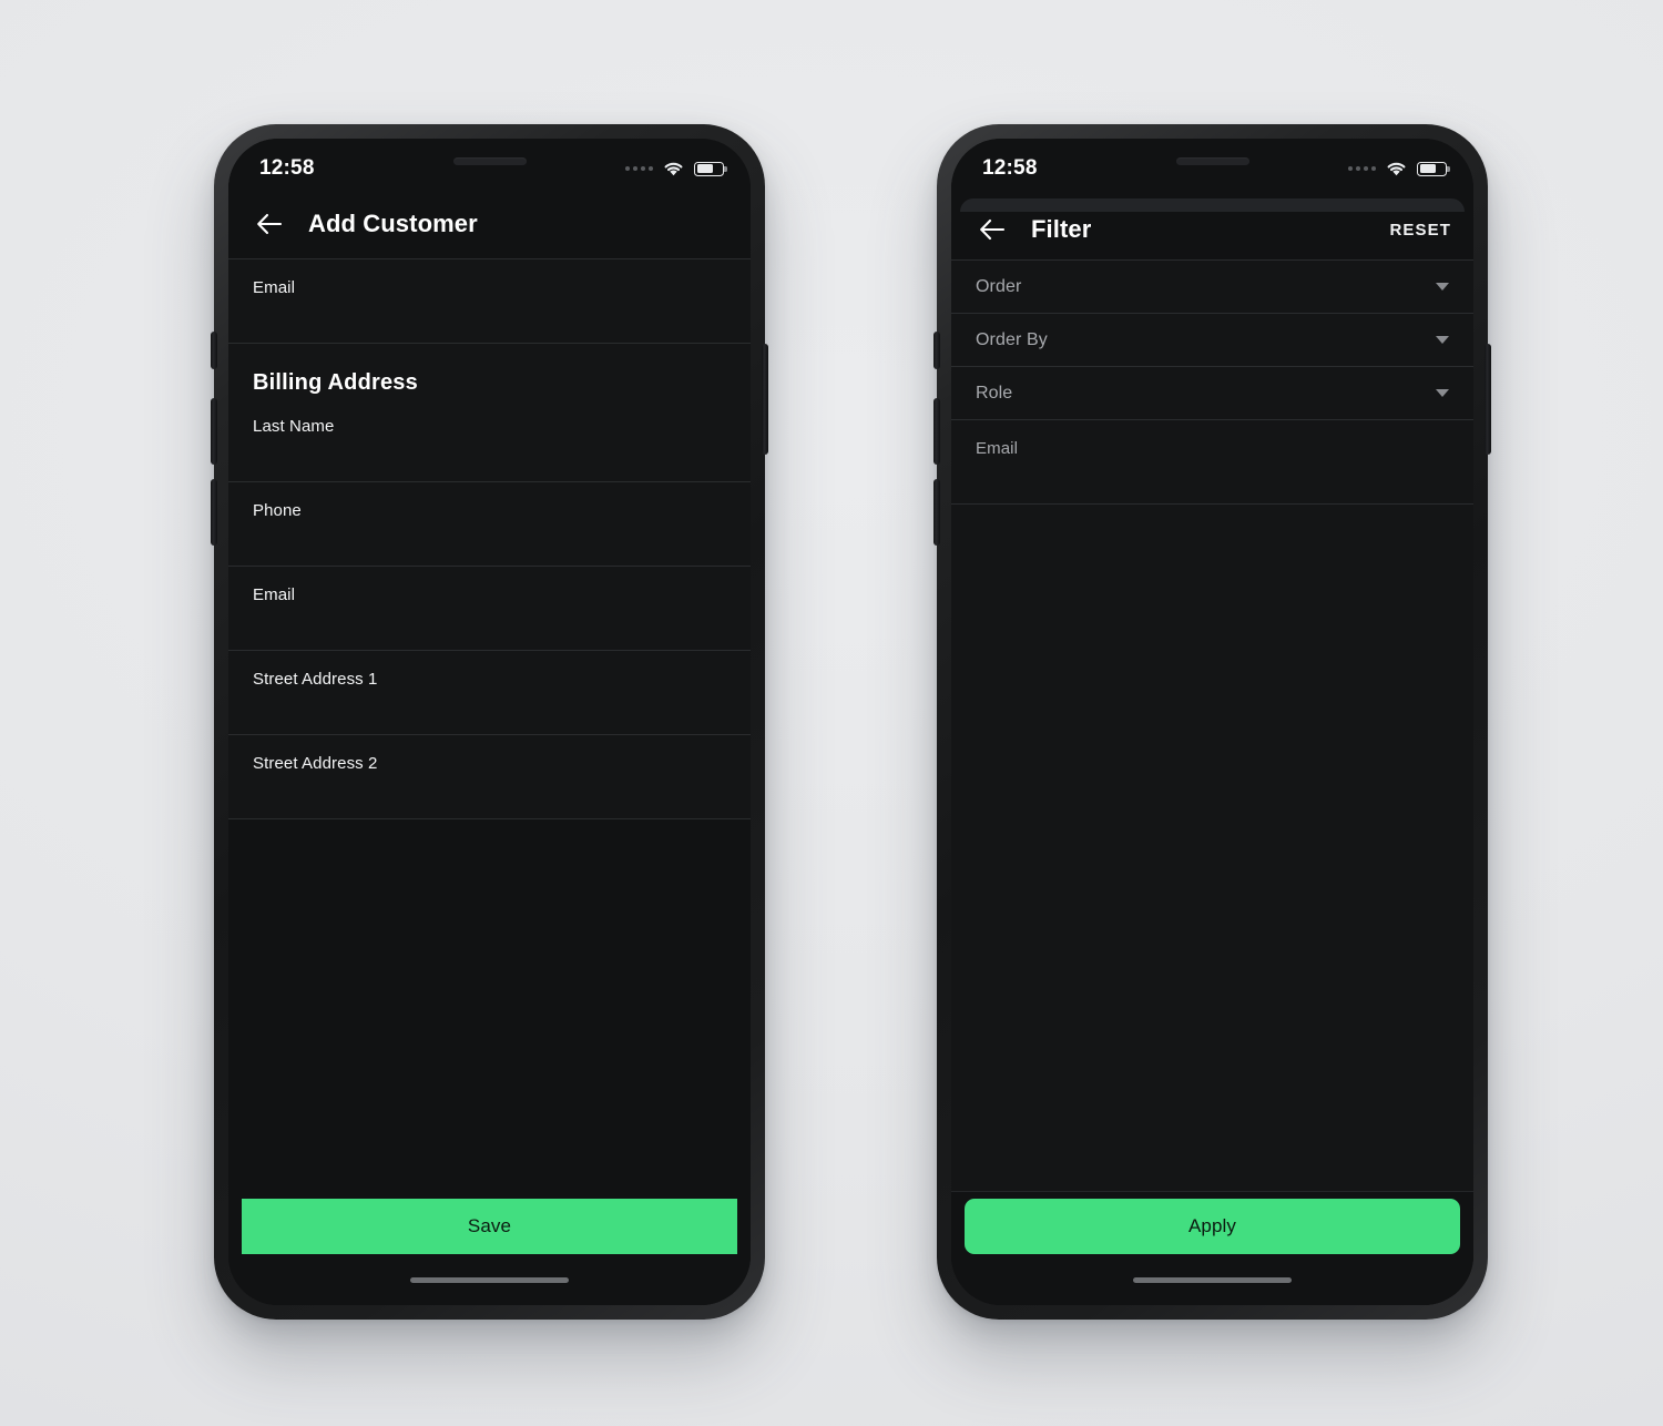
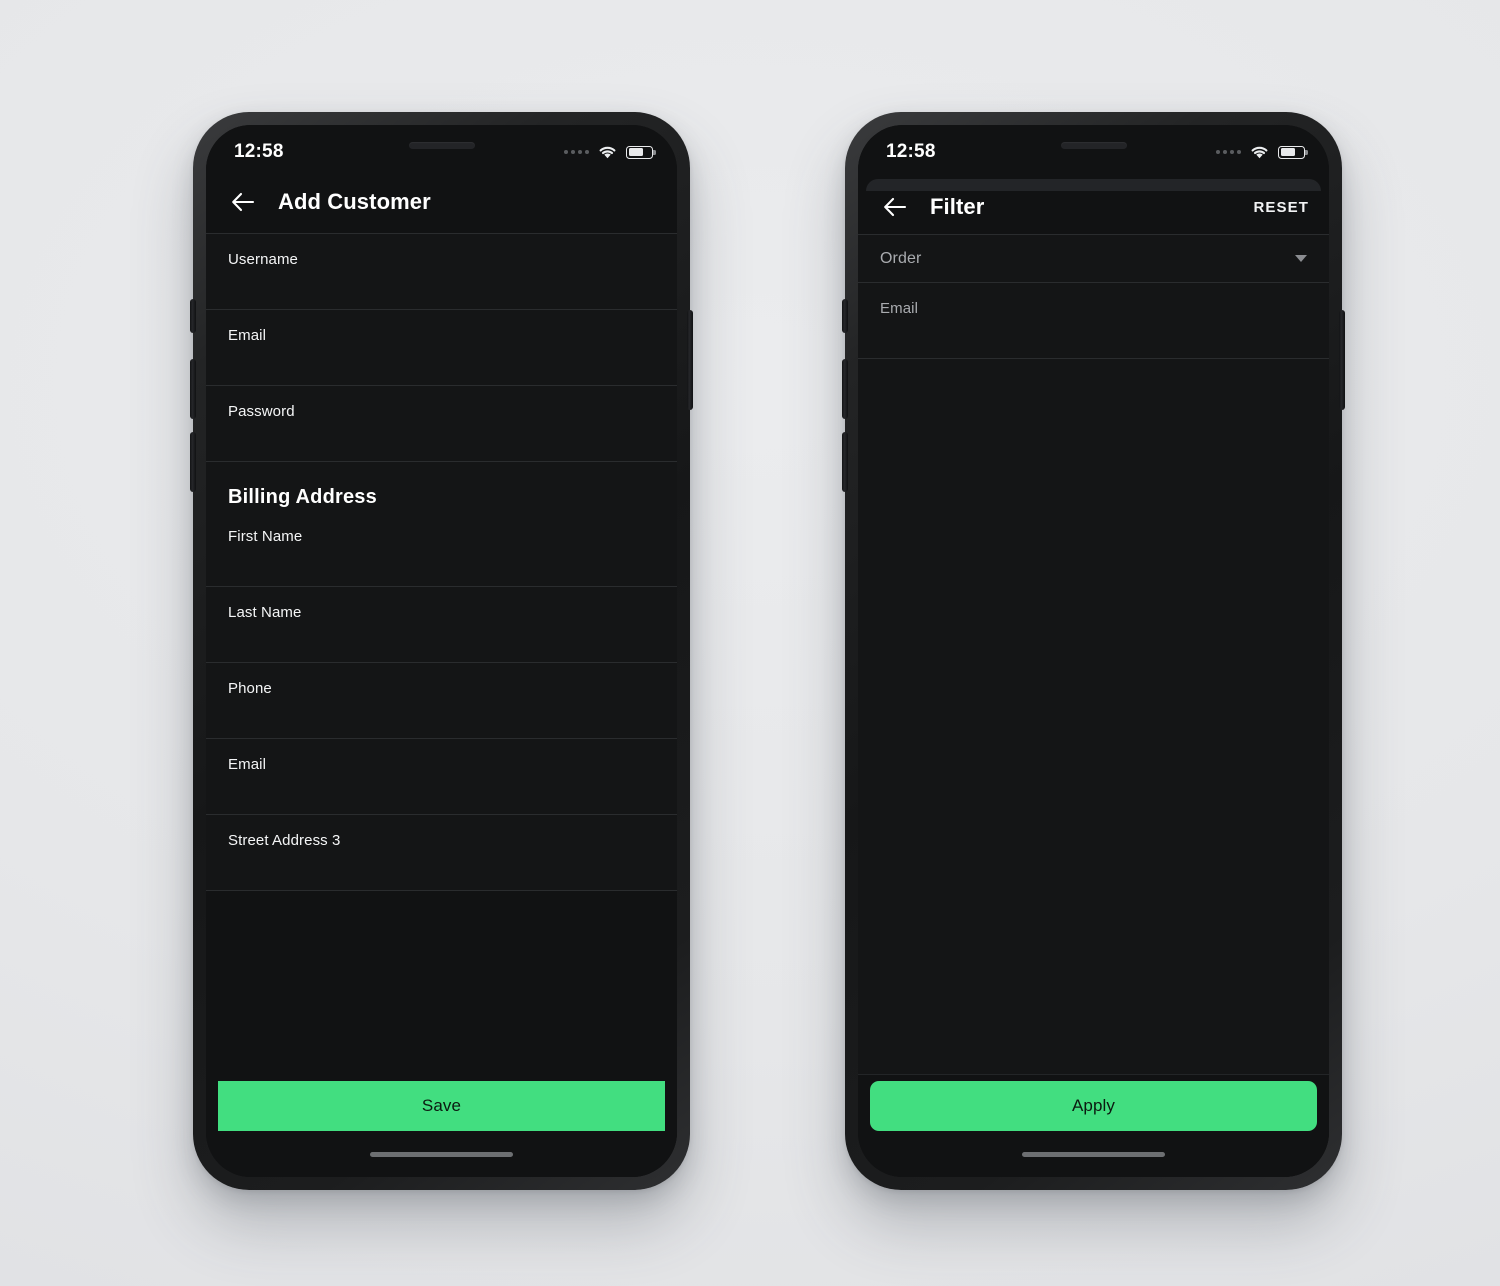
  12:58
  Add Customer
+ Username
  Email
+ Password
  Billing Address
+ First Name
  Last Name
  Phone
  Email
- Street Address 1
+ Street Address 3
- Street Address 2
  Save
  12:58
  Filter
  RESET
  Order
- Order By
- Role
  Email
  Apply
